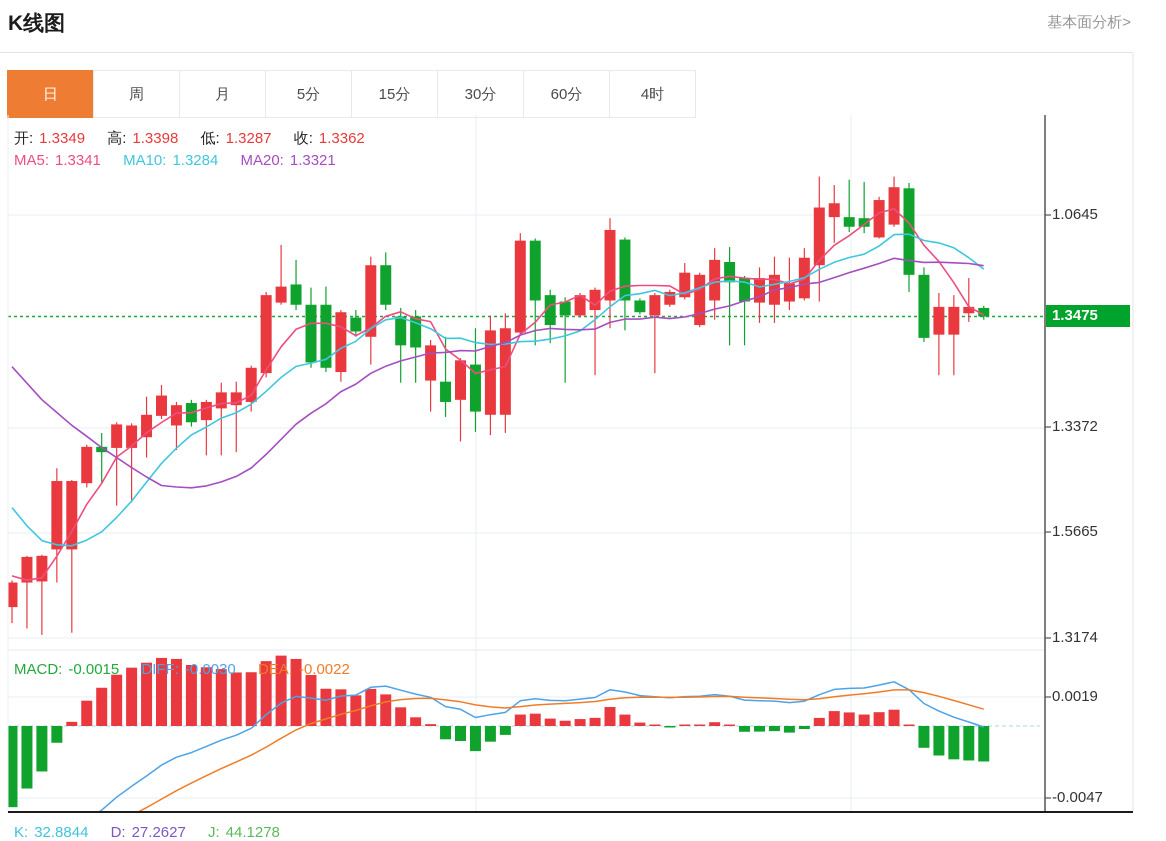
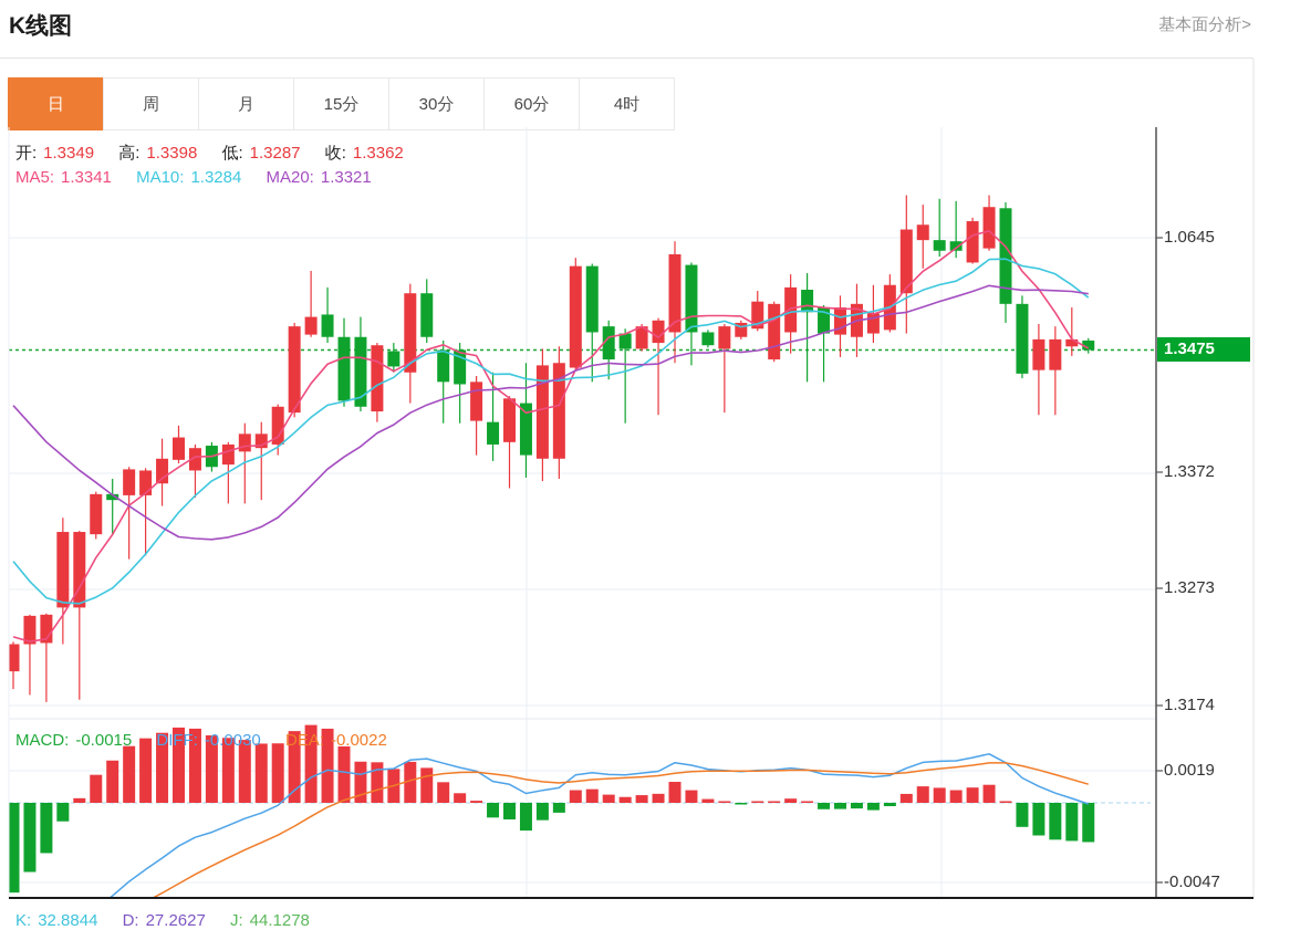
  K线图
  基本面分析>
  日
  周
  月
- 5分
  15分
  30分
  60分
  4时
  开: 1.3349 高: 1.3398 低: 1.3287 收: 1.3362
  MA5: 1.3341 MA10: 1.3284 MA20: 1.3321
  MACD: -0.0015 DIFF: -0.0030 DEA: -0.0022
  K: 32.8844 D: 27.2627 J: 44.1278
  1.3475
  1.0645
  1.3372
- 1.5665
+ 1.3273
  1.3174
  0.0019
  -0.0047
